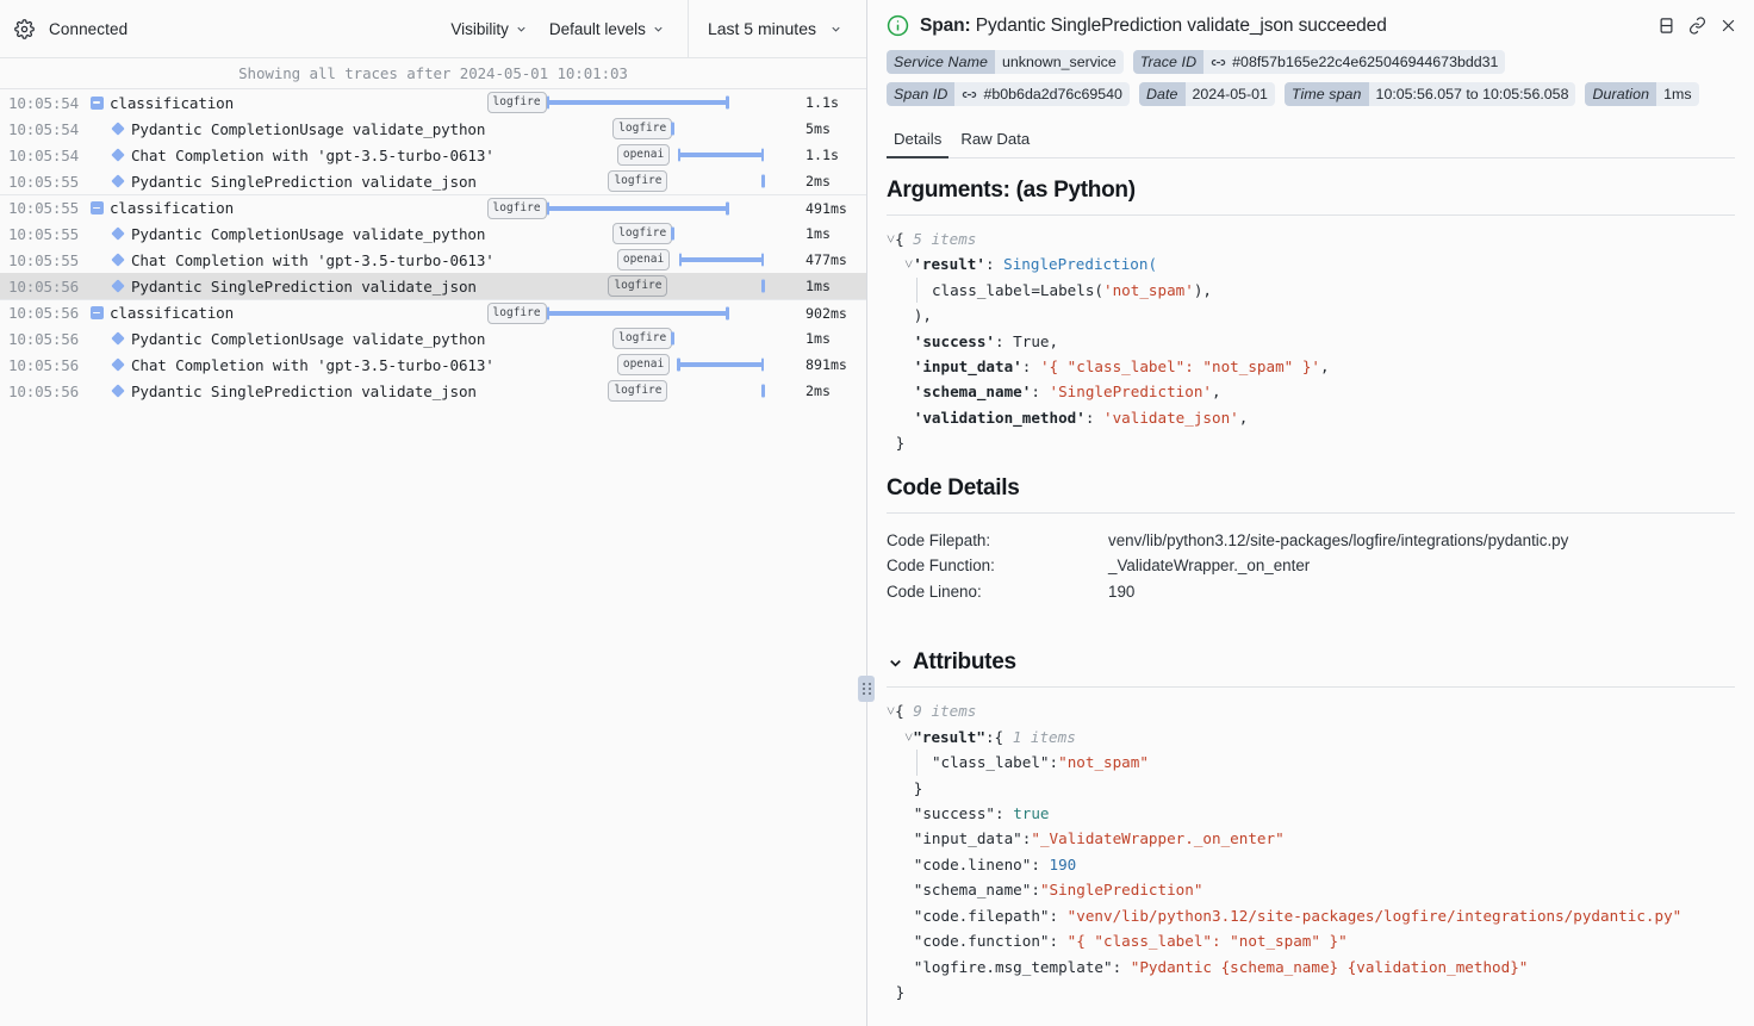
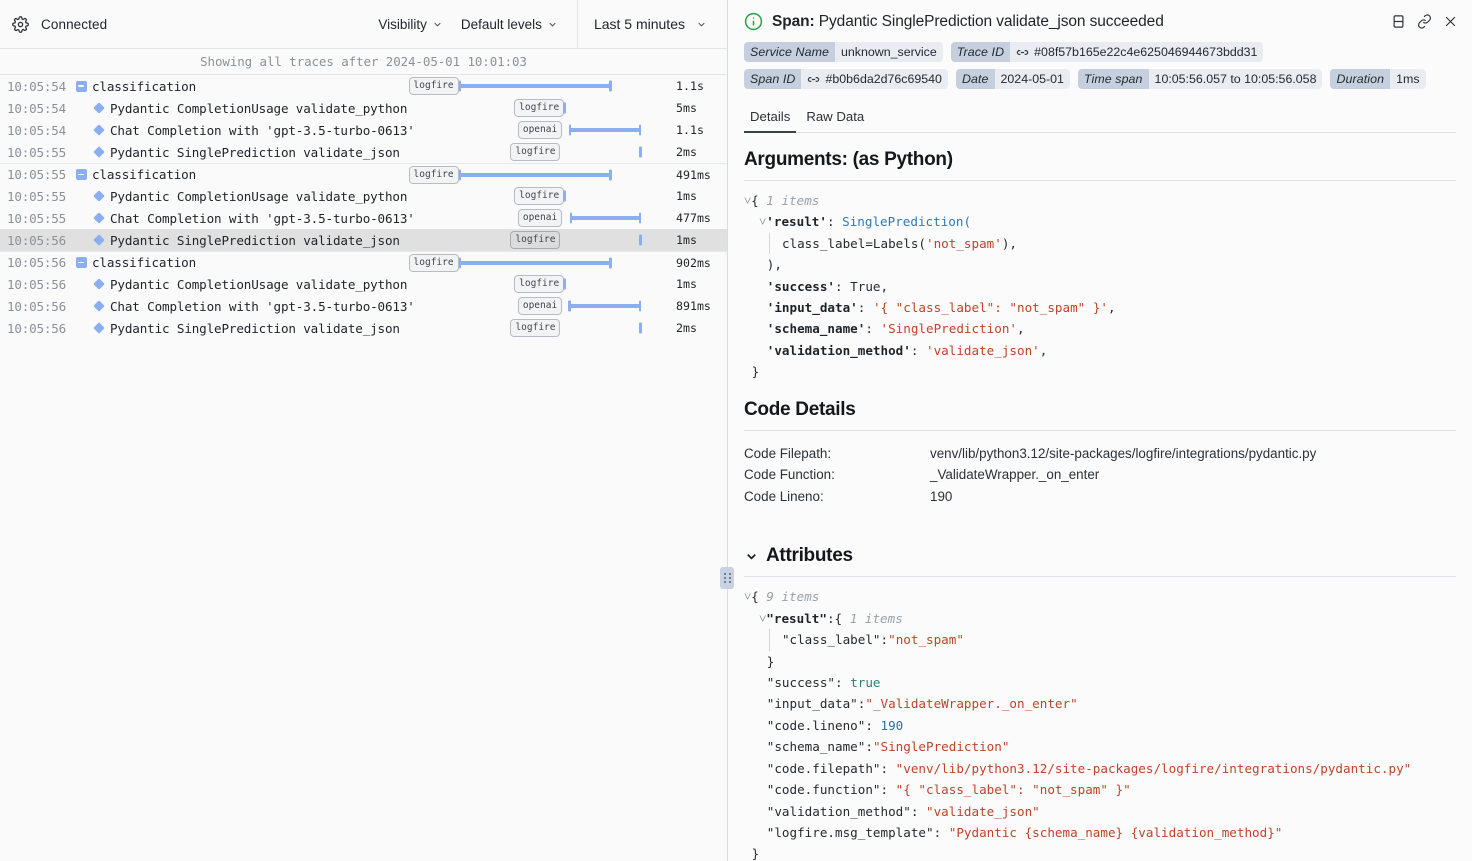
  Connected
  Visibility
  Default levels
  Last 5 minutes
  Showing all traces after 2024-05-01 10:01:03
  10:05:54
  classification
  logfire
  1.1s
  10:05:54
  Pydantic CompletionUsage validate_python
  logfire
  5ms
  10:05:54
  Chat Completion with 'gpt-3.5-turbo-0613'
  openai
  1.1s
  10:05:55
  Pydantic SinglePrediction validate_json
  logfire
  2ms
  10:05:55
  classification
  logfire
  491ms
  10:05:55
  Pydantic CompletionUsage validate_python
  logfire
  1ms
  10:05:55
  Chat Completion with 'gpt-3.5-turbo-0613'
  openai
  477ms
  10:05:56
  Pydantic SinglePrediction validate_json
  logfire
  1ms
  10:05:56
  classification
  logfire
  902ms
  10:05:56
  Pydantic CompletionUsage validate_python
  logfire
  1ms
  10:05:56
  Chat Completion with 'gpt-3.5-turbo-0613'
  openai
  891ms
  10:05:56
  Pydantic SinglePrediction validate_json
  logfire
  2ms
  Span: Pydantic SinglePrediction validate_json succeeded
  Service Name
  unknown_service
  Trace ID
  #08f57b165e22c4e625046944673bdd31
  Span ID
  #b0b6da2d76c69540
  Date
  2024-05-01
  Time span
  10:05:56.057 to 10:05:56.058
  Duration
  1ms
  Details
  Raw Data
  Arguments: (as Python)
- ˅{ 5 items
+ ˅{ 1 items
  ˅'result': SinglePrediction(
  class_label=Labels('not_spam'),
  ),
  'success': True,
  'input_data': '{ "class_label": "not_spam" }',
  'schema_name': 'SinglePrediction',
  'validation_method': 'validate_json',
  }
  Code Details
  Code Filepath:
  venv/lib/python3.12/site-packages/logfire/integrations/pydantic.py
  Code Function:
  _ValidateWrapper._on_enter
  Code Lineno:
  190
  Attributes
  ˅{ 9 items
  ˅"result":{ 1 items
  "class_label":"not_spam"
  }
  "success": true
  "input_data":"_ValidateWrapper._on_enter"
  "code.lineno": 190
  "schema_name":"SinglePrediction"
  "code.filepath": "venv/lib/python3.12/site-packages/logfire/integrations/pydantic.py"
  "code.function": "{ "class_label": "not_spam" }"
+ "validation_method": "validate_json"
  "logfire.msg_template": "Pydantic {schema_name} {validation_method}"
  }
